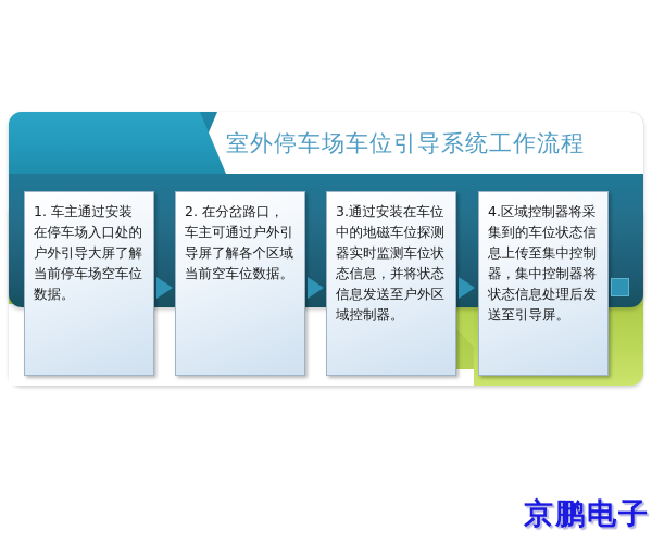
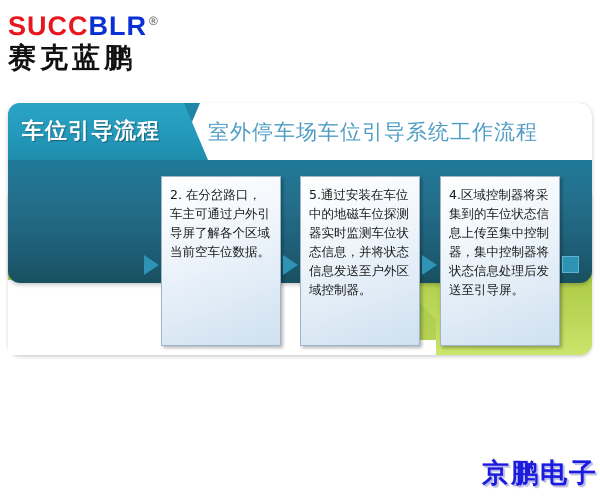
+ SUCCBLR ®
+ 赛克蓝鹏
+ 车位引导流程
  室外停车场车位引导系统工作流程
- 1. 车主通过安装在停车场入口处的户外引导大屏了解当前停车场空车位数据。
  2. 在分岔路口，车主可通过户外引导屏了解各个区域当前空车位数据。
- 3.通过安装在车位中的地磁车位探测器实时监测车位状态信息，并将状态信息发送至户外区域控制器。
+ 5.通过安装在车位中的地磁车位探测器实时监测车位状态信息，并将状态信息发送至户外区域控制器。
  4.区域控制器将采集到的车位状态信息上传至集中控制器，集中控制器将状态信息处理后发送至引导屏。
  京鹏电子
